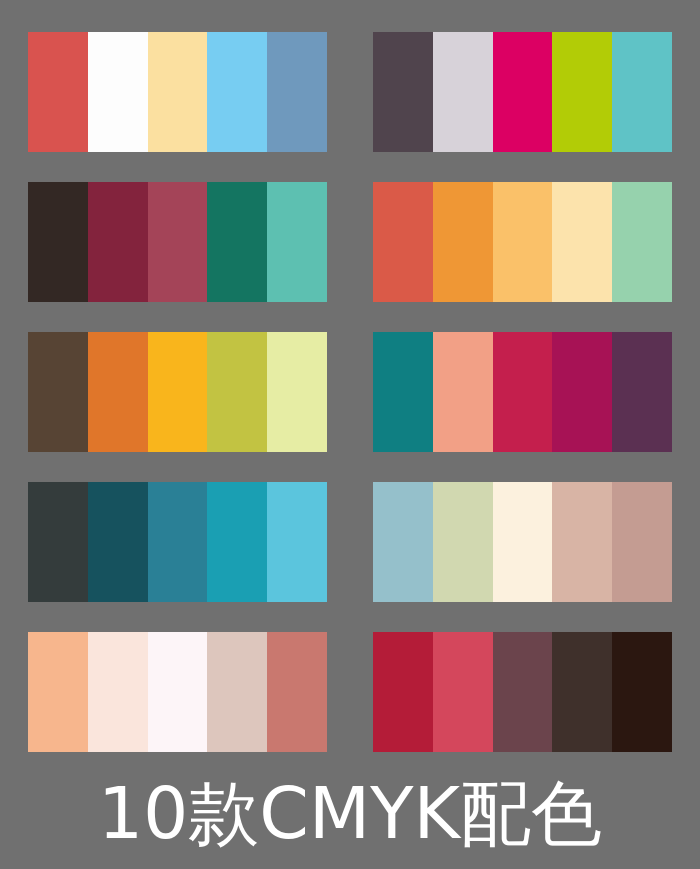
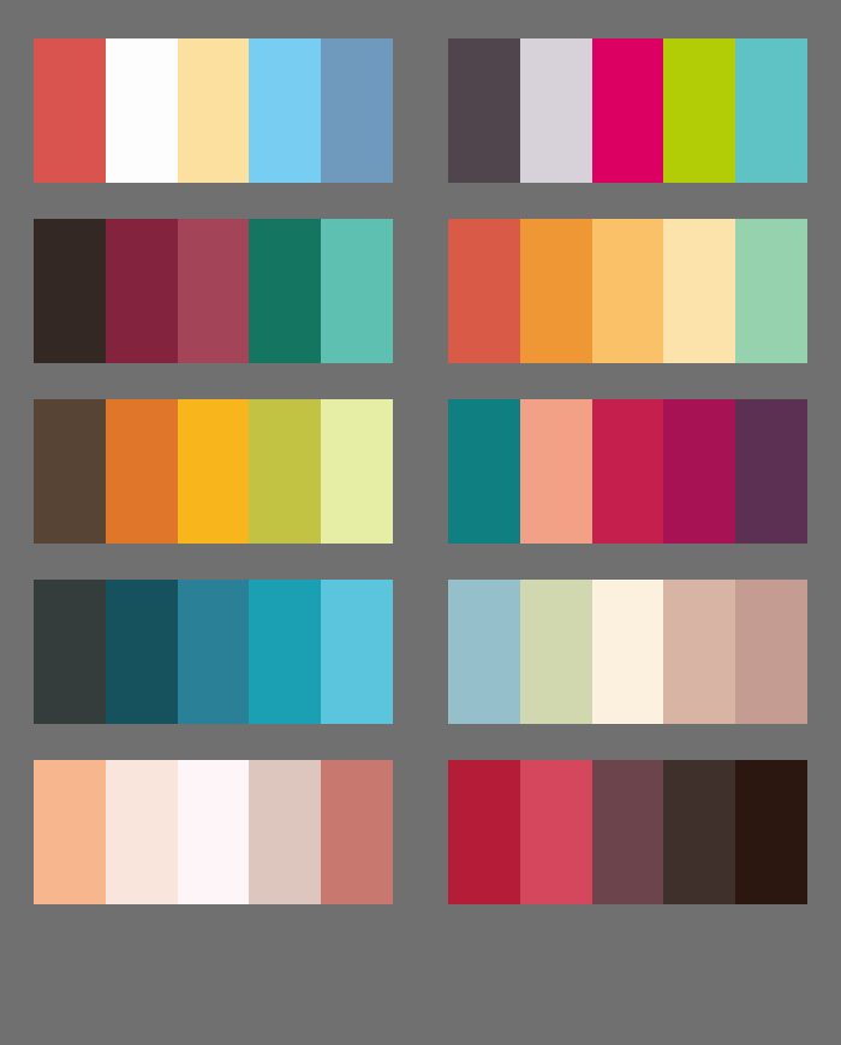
- 10款CMYK配色
